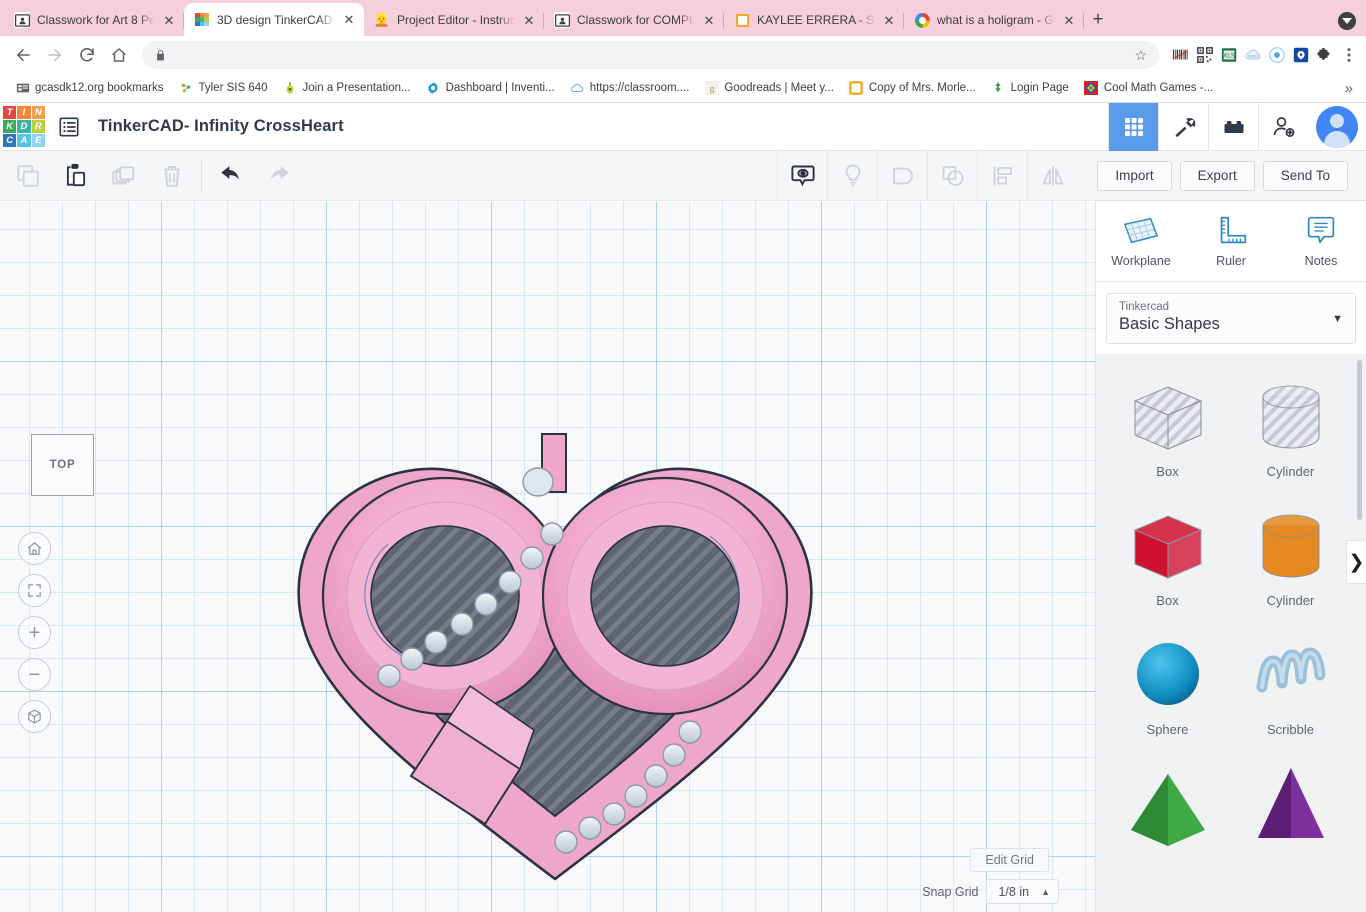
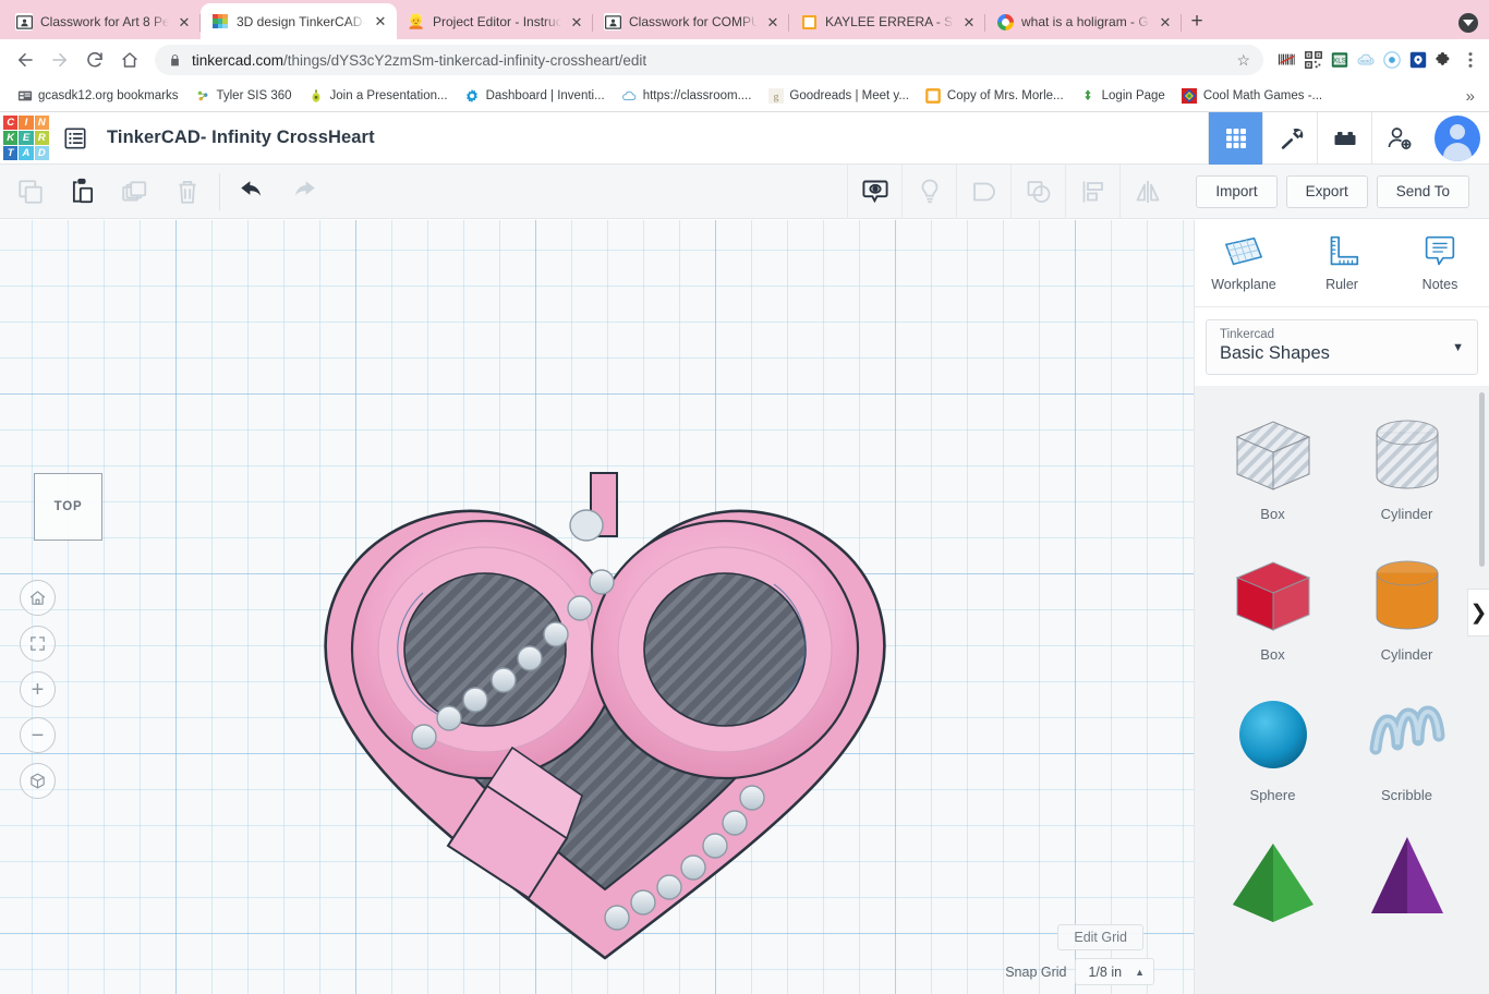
  Classwork for Art 8 Pe
  ✕
  3D design TinkerCAD-
  ✕
  👱
  Project Editor - Instruc
  ✕
  Classwork for COMPU
  ✕
  KAYLEE ERRERA - S
  ✕
  what is a holigram - G
  ✕
  +
+ tinkercad.com/things/dYS3cY2zmSm-tinkercad-infinity-crossheart/edit
  ☆
  gcasdk12.org bookmarks
- Tyler SIS 640
+ Tyler SIS 360
  Join a Presentation...
  Dashboard | Inventi...
  https://classroom....
  g
  Goodreads | Meet y...
  Copy of Mrs. Morle...
  Login Page
  Cool Math Games -...
  »
- T
+ C
  I
  N
  K
- D
+ E
  R
- C
+ T
  A
- E
+ D
  TinkerCAD- Infinity CrossHeart
  Import
  Export
  Send To
  TOP
  +
  −
  Edit Grid
  Snap Grid
  1/8 in
  ▲
  ❯
  Workplane
  Ruler
  Notes
  Tinkercad
  Basic Shapes
  ▼
  Box
  Cylinder
  Box
  Cylinder
  Sphere
  Scribble
